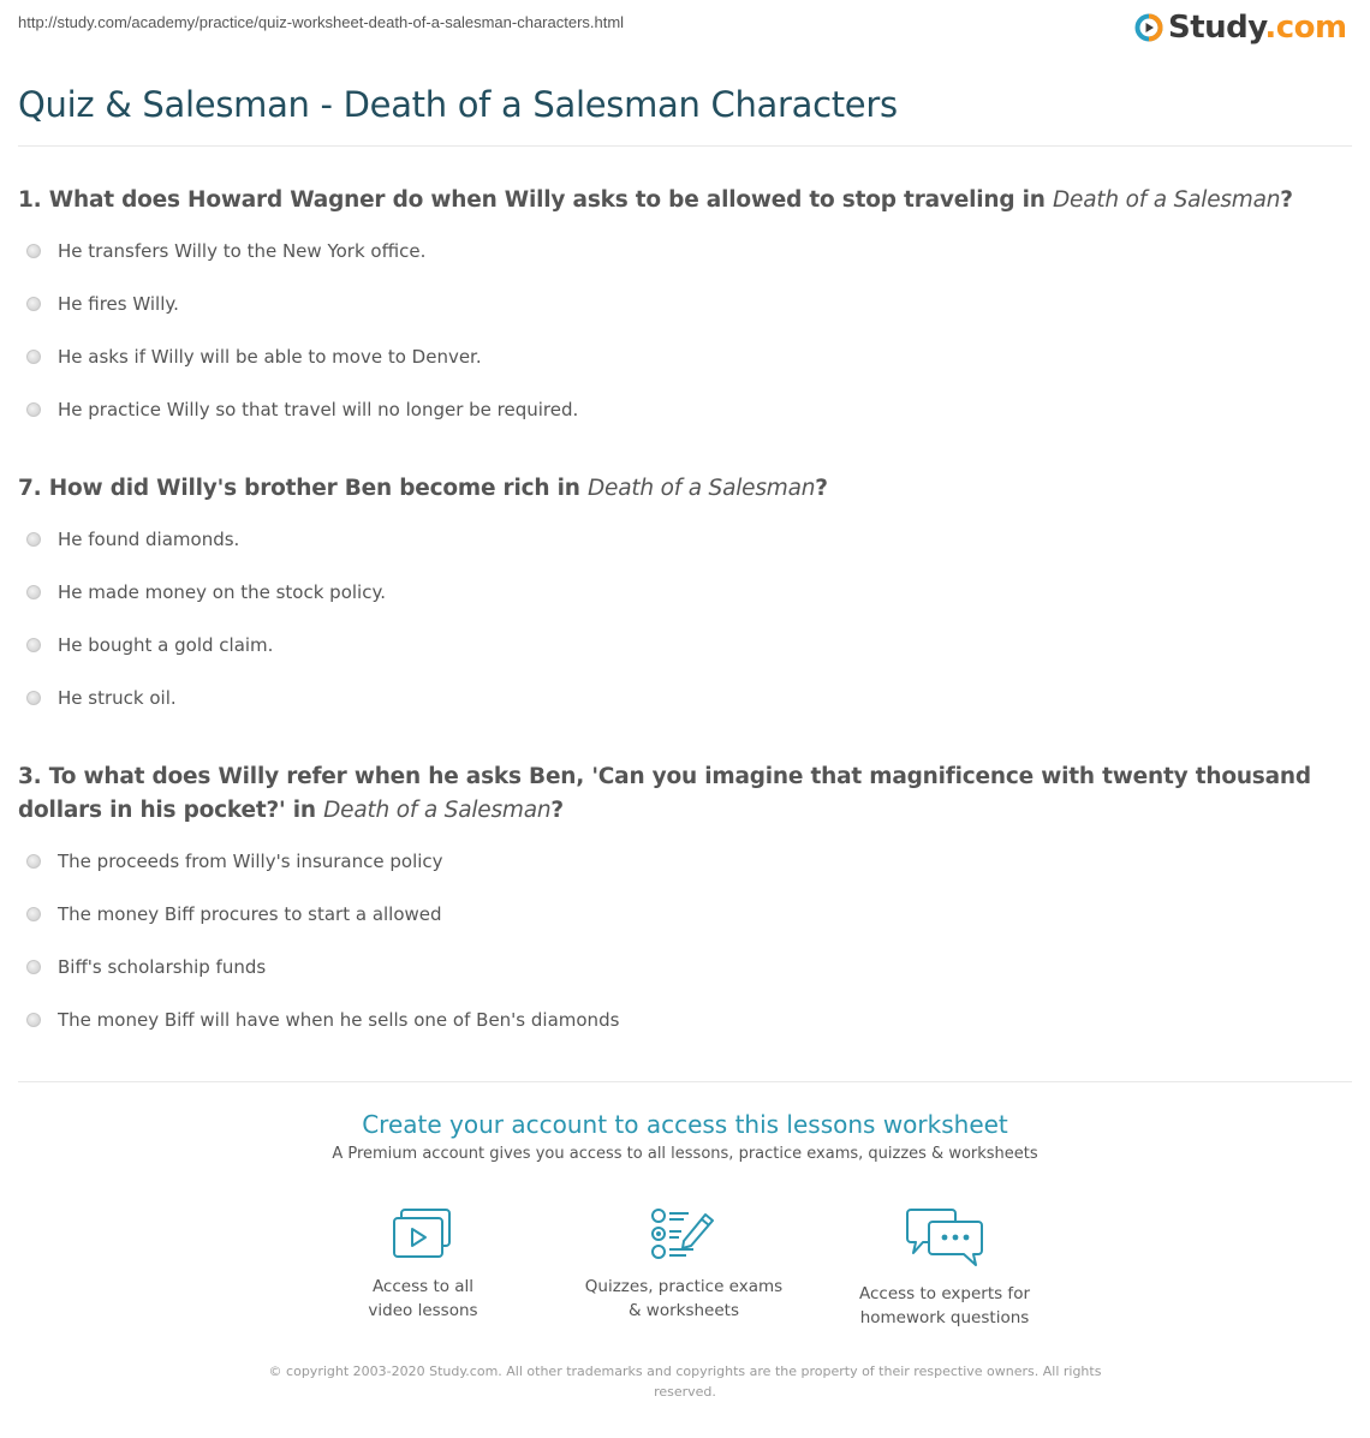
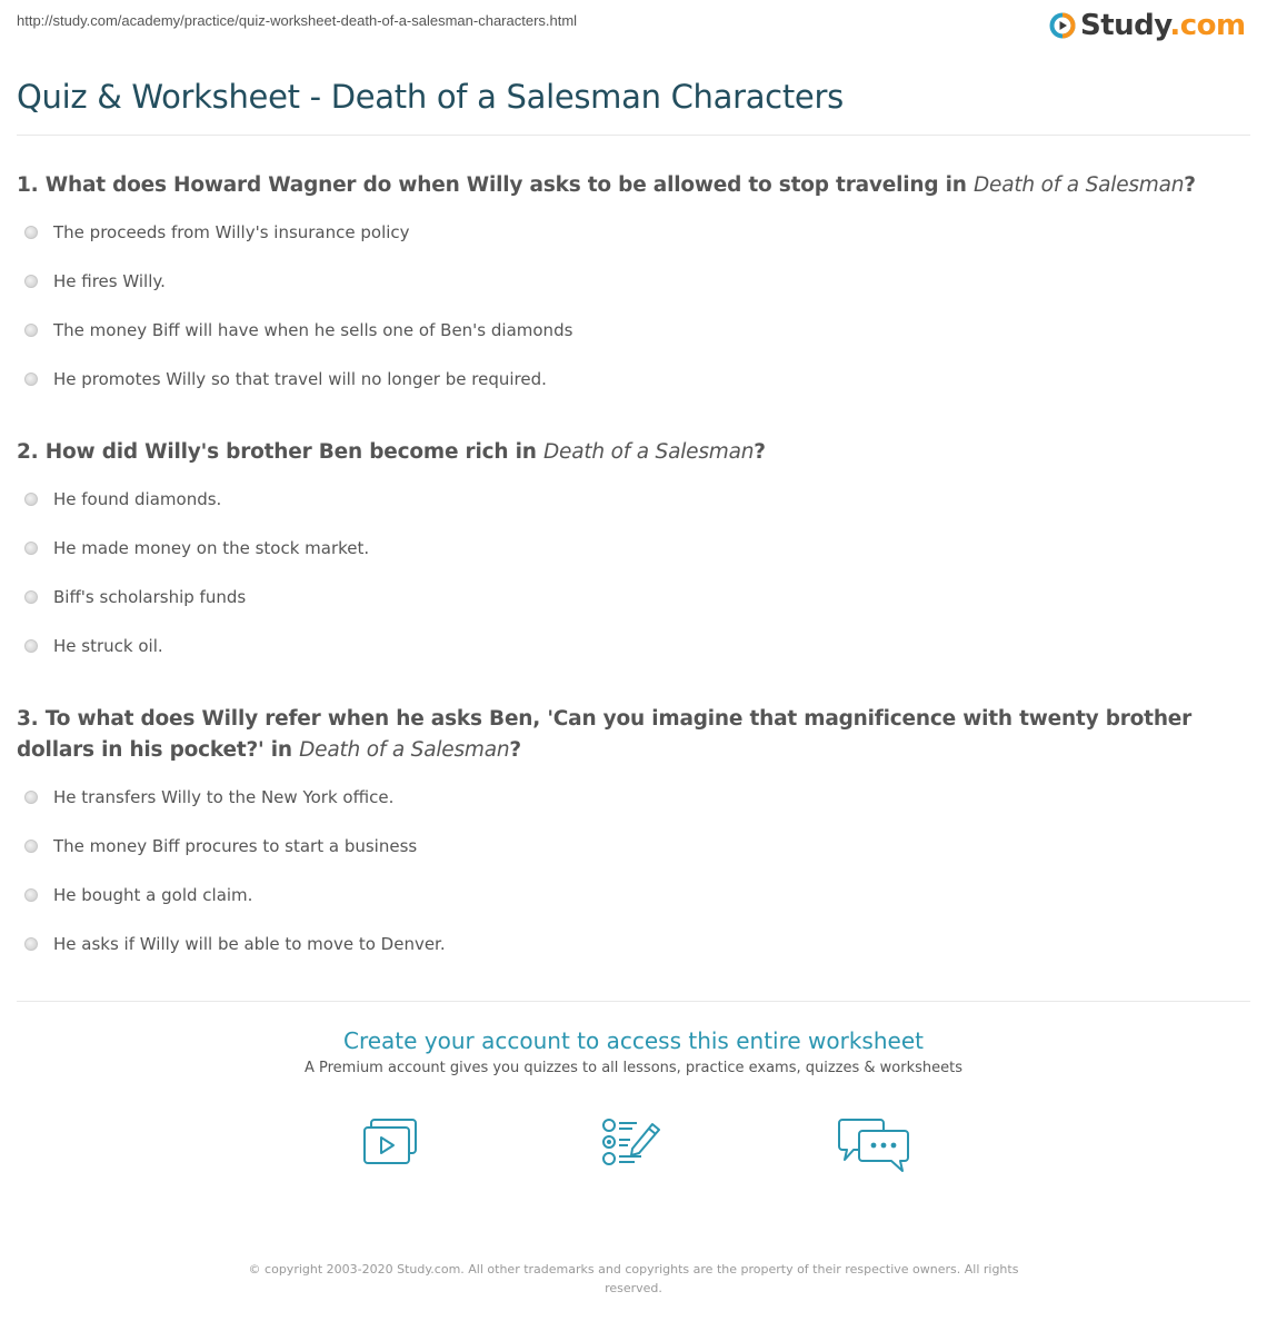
  http://study.com/academy/practice/quiz-worksheet-death-of-a-salesman-characters.html
  Study.com
- Quiz & Salesman - Death of a Salesman Characters
+ Quiz & Worksheet - Death of a Salesman Characters
  1. What does Howard Wagner do when Willy asks to be allowed to stop traveling in Death of a Salesman?
- He transfers Willy to the New York office.
+ The proceeds from Willy's insurance policy
  He fires Willy.
- He asks if Willy will be able to move to Denver.
+ The money Biff will have when he sells one of Ben's diamonds
- He practice Willy so that travel will no longer be required.
+ He promotes Willy so that travel will no longer be required.
- 7. How did Willy's brother Ben become rich in Death of a Salesman?
+ 2. How did Willy's brother Ben become rich in Death of a Salesman?
  He found diamonds.
- He made money on the stock policy.
+ He made money on the stock market.
- He bought a gold claim.
+ Biff's scholarship funds
  He struck oil.
- 3. To what does Willy refer when he asks Ben, 'Can you imagine that magnificence with twenty thousand dollars in his pocket?' in Death of a Salesman?
+ 3. To what does Willy refer when he asks Ben, 'Can you imagine that magnificence with twenty brother dollars in his pocket?' in Death of a Salesman?
- The proceeds from Willy's insurance policy
+ He transfers Willy to the New York office.
- The money Biff procures to start a allowed
+ The money Biff procures to start a business
- Biff's scholarship funds
+ He bought a gold claim.
- The money Biff will have when he sells one of Ben's diamonds
+ He asks if Willy will be able to move to Denver.
- Create your account to access this lessons worksheet
+ Create your account to access this entire worksheet
- A Premium account gives you access to all lessons, practice exams, quizzes & worksheets
+ A Premium account gives you quizzes to all lessons, practice exams, quizzes & worksheets
- Access to all
- video lessons
- Quizzes, practice exams
- & worksheets
- Access to experts for
- homework questions
  © copyright 2003-2020 Study.com. All other trademarks and copyrights are the property of their respective owners. All rights reserved.
